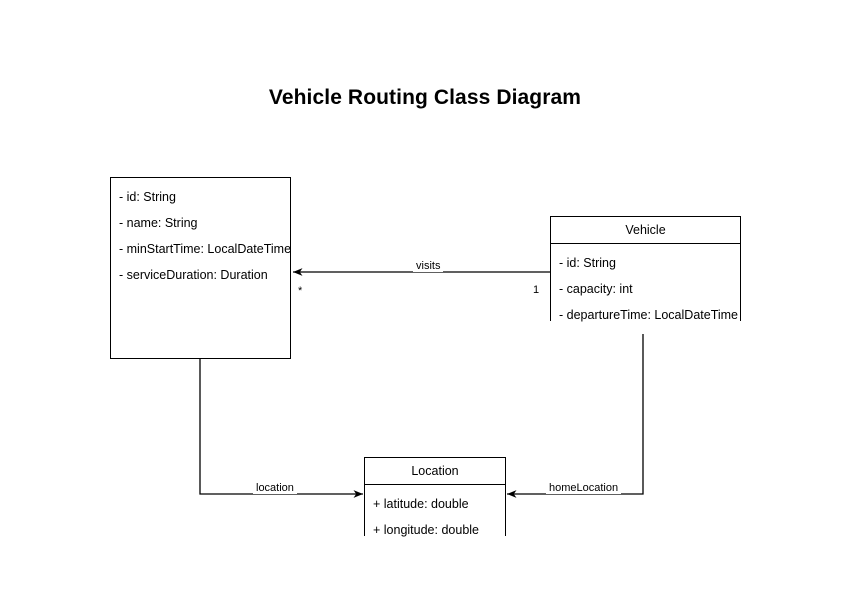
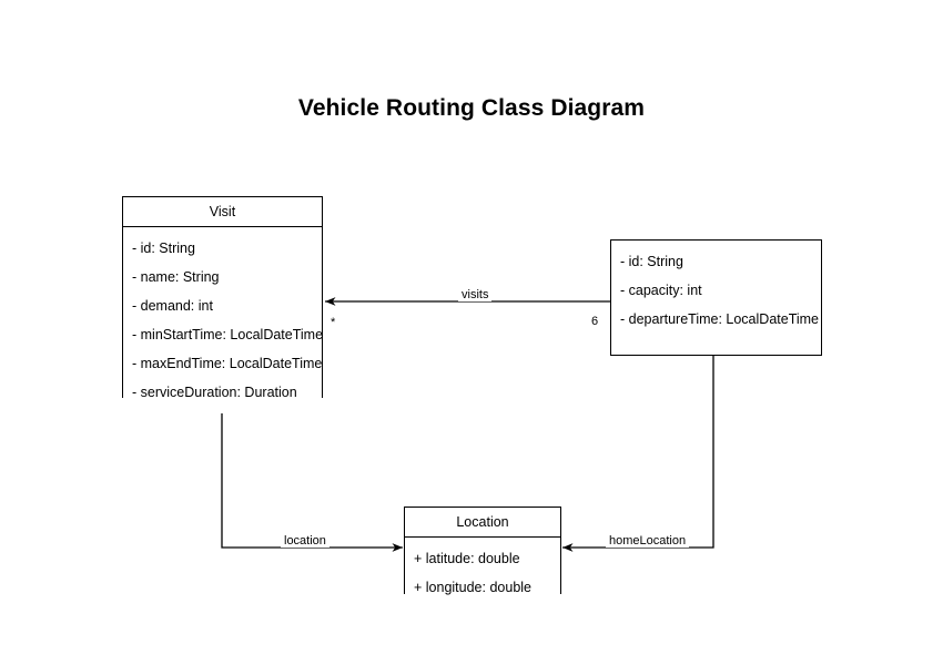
  Vehicle Routing Class Diagram
  visits
  *
- 1
+ 6
  location
  homeLocation
+ Visit
  - id: String
  - name: String
+ - demand: int
  - minStartTime: LocalDateTime
+ - maxEndTime: LocalDateTime
  - serviceDuration: Duration
- Vehicle
  - id: String
  - capacity: int
  - departureTime: LocalDateTime
  Location
  + latitude: double
  + longitude: double
